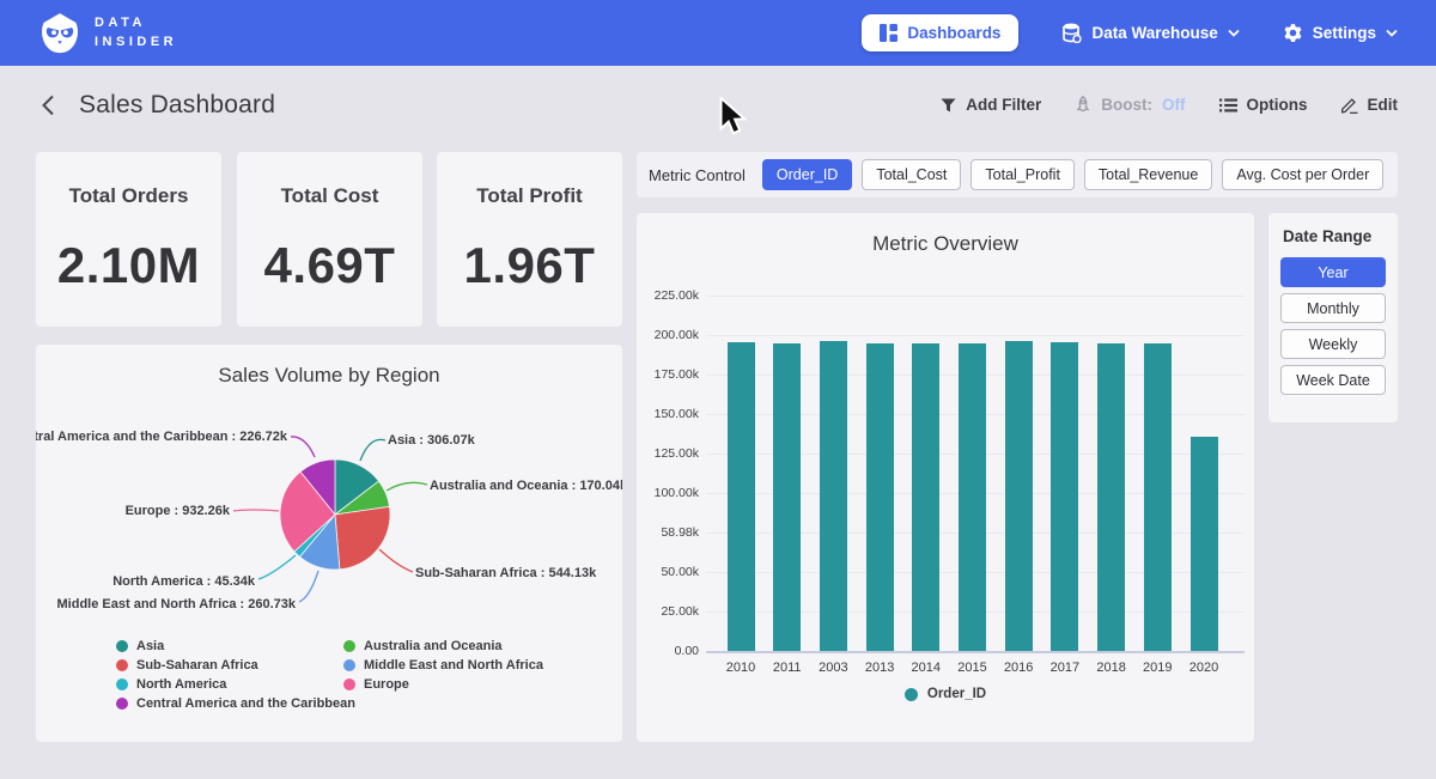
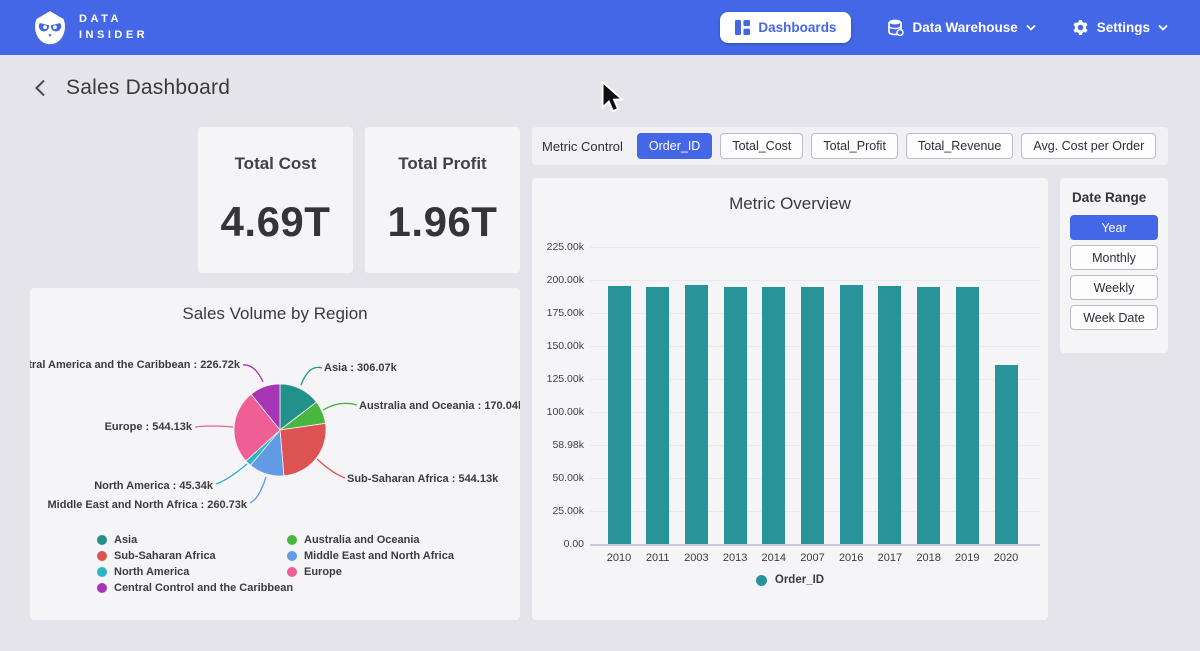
  DATA
  INSIDER
  Dashboards
  Data Warehouse
  Settings
  Sales Dashboard
- Add Filter
- Boost:
- Off
- Options
- Edit
- Total Orders
- 2.10M
  Total Cost
  4.69T
  Total Profit
  1.96T
  Metric Control
  Order_ID
  Total_Cost
  Total_Profit
  Total_Revenue
  Avg. Cost per Order
  Sales Volume by Region
  Asia : 306.07k
  Australia and Oceania : 170.04
  Sub-Saharan Africa : 544.13k
  Middle East and North Africa : 260.73k
  North America : 45.34k
- Europe : 932.26k
+ Europe : 544.13k
  tral America and the Caribbean : 226.72k
  Asia
  Sub-Saharan Africa
  North America
- Central America and the Caribbean
+ Central Control and the Caribbean
  Australia and Oceania
  Middle East and North Africa
  Europe
  Metric Overview
  0.00
  25.00k
  50.00k
  58.98k
  100.00k
  125.00k
  150.00k
  175.00k
  200.00k
  225.00k
  2010
  2011
  2003
  2013
  2014
- 2015
+ 2007
  2016
  2017
  2018
  2019
  2020
  Order_ID
  Date Range
  Year
  Monthly
  Weekly
  Week Date
